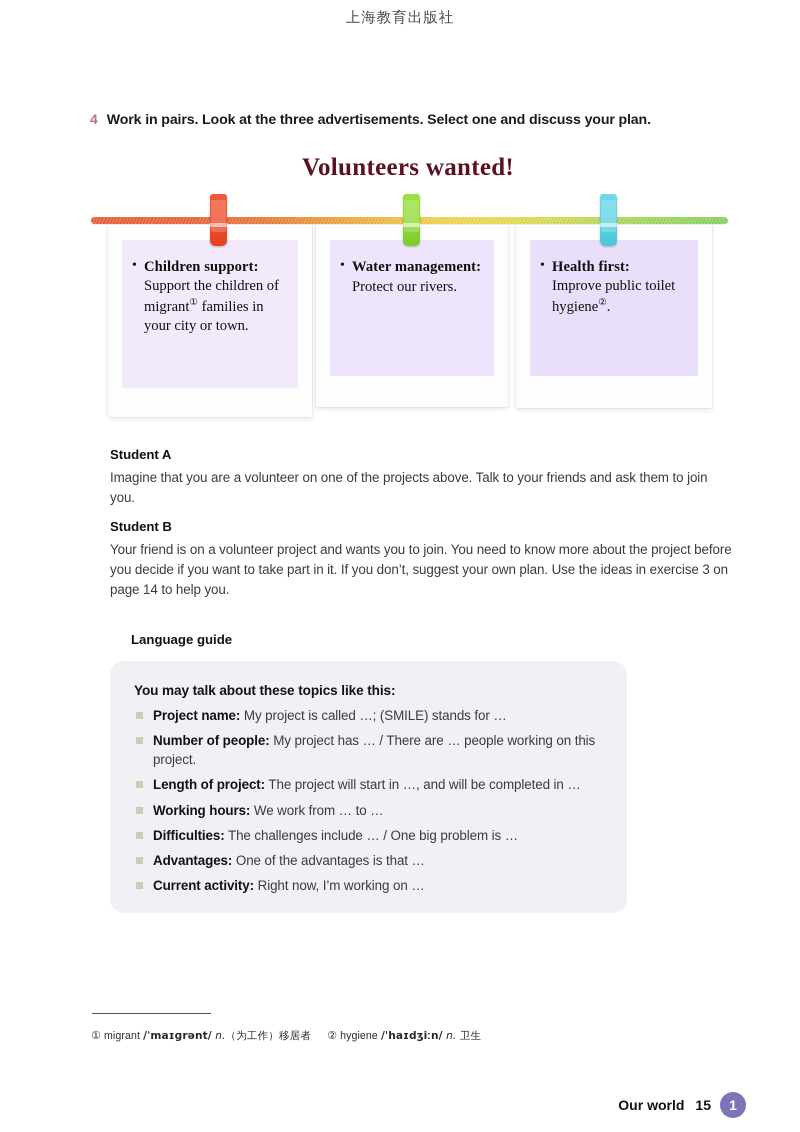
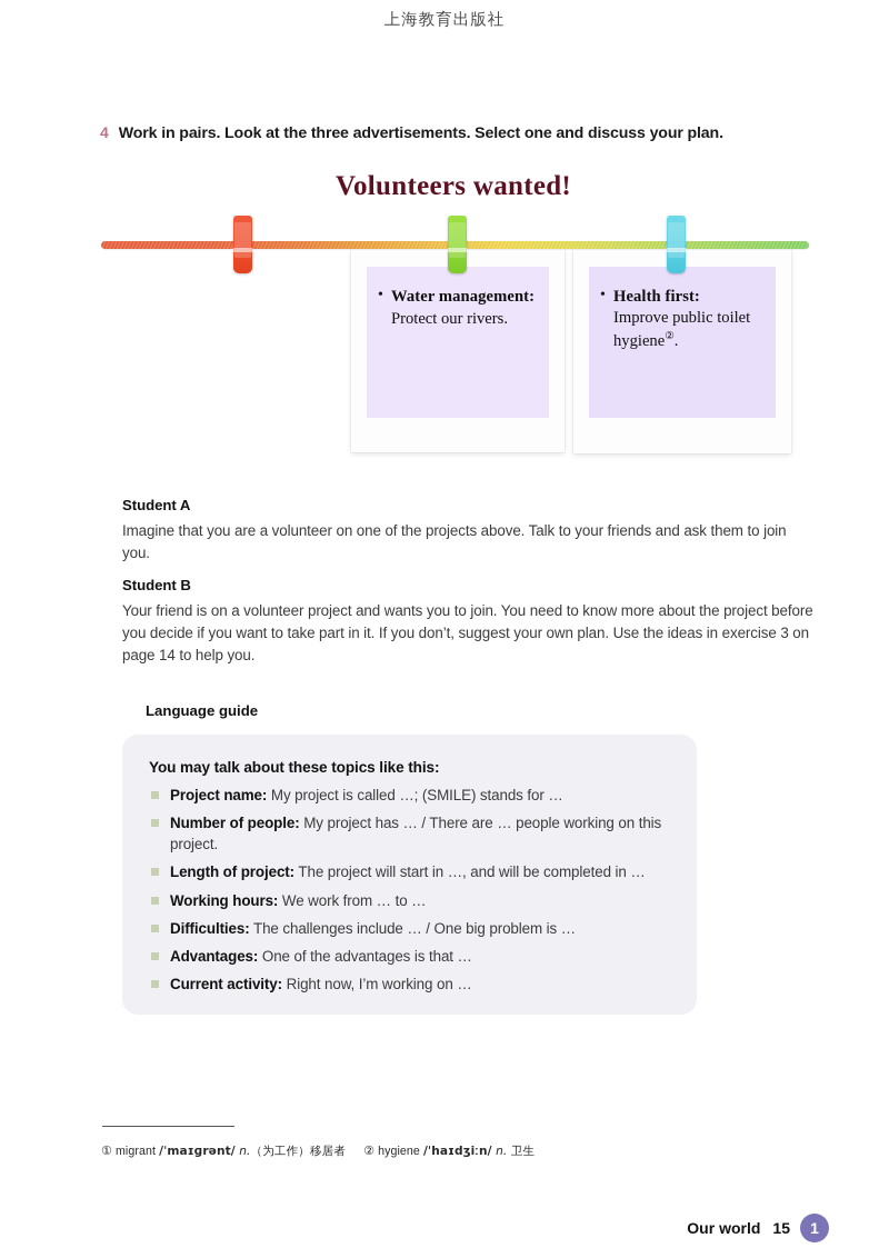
  上海教育出版社
  4
  Work in pairs. Look at the three advertisements. Select one and discuss your plan.
  Volunteers wanted!
- Children support:
- Support the children of migrant① families in your city or town.
  Water management:
  Protect our rivers.
  Health first:
  Improve public toilet hygiene②.
  Student A
  Imagine that you are a volunteer on one of the projects above. Talk to your friends and ask them to join you.
  Student B
  Your friend is on a volunteer project and wants you to join. You need to know more about the project before you decide if you want to take part in it. If you don’t, suggest your own plan. Use the ideas in exercise 3 on page 14 to help you.
  Language guide
  You may talk about these topics like this:
  Project name: My project is called …; (SMILE) stands for …
  Number of people: My project has … / There are … people working on this project.
  Length of project: The project will start in …, and will be completed in …
  Working hours: We work from … to …
  Difficulties: The challenges include … / One big problem is …
  Advantages: One of the advantages is that …
  Current activity: Right now, I’m working on …
  ① migrant /ˈmaɪɡrənt/ n.（为工作）移居者 ② hygiene /ˈhaɪdʒiːn/ n. 卫生
  Our world
  15
  1
